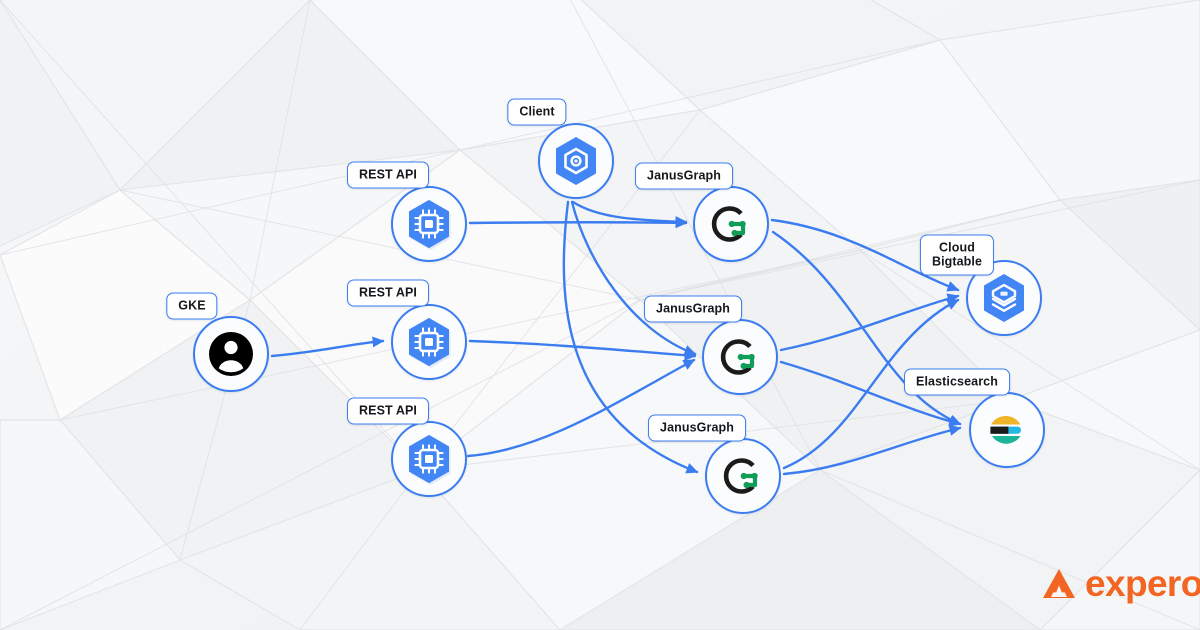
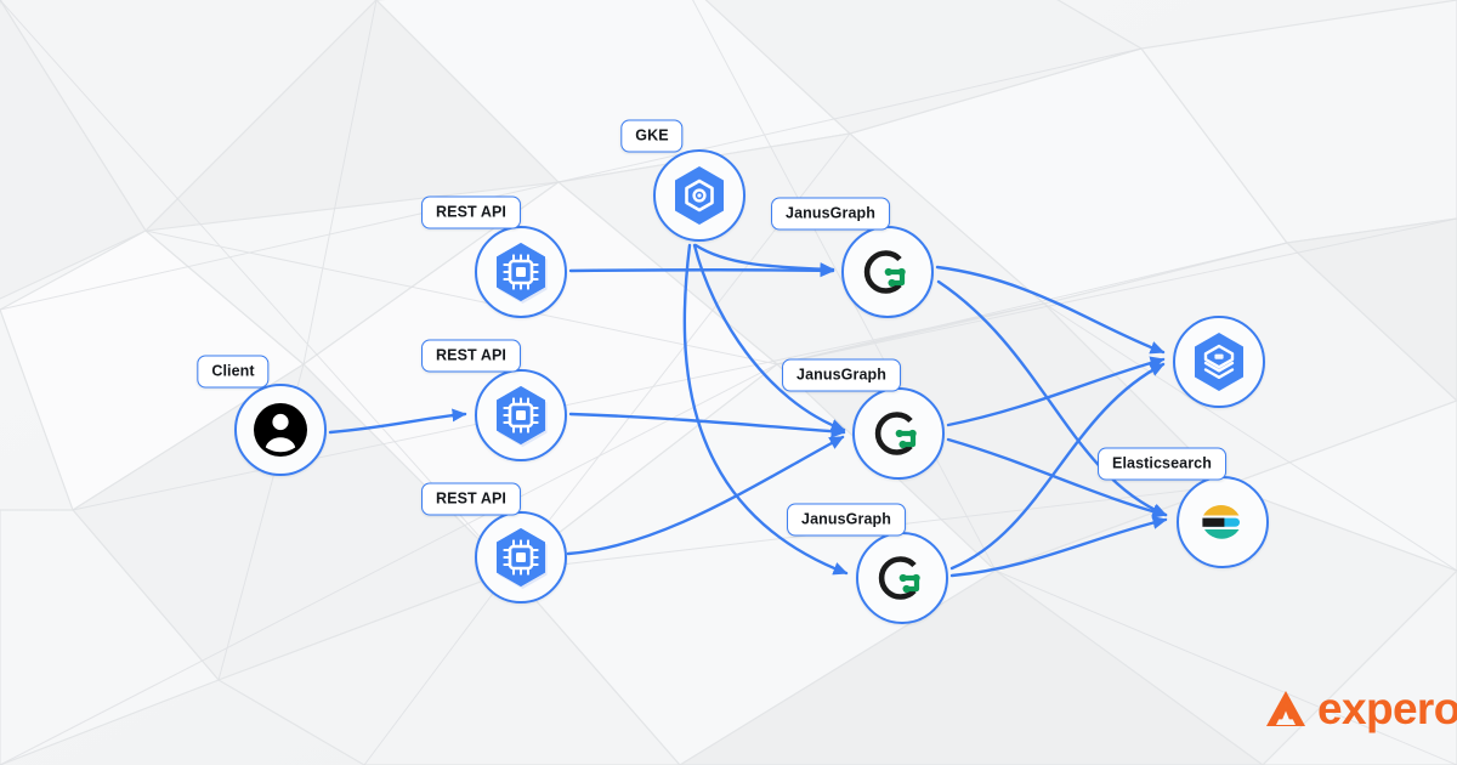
- GKE
+ Client
  REST API
  REST API
  REST API
- Client
+ GKE
  JanusGraph
  JanusGraph
  JanusGraph
- Cloud
- Bigtable
  Elasticsearch
  expero
